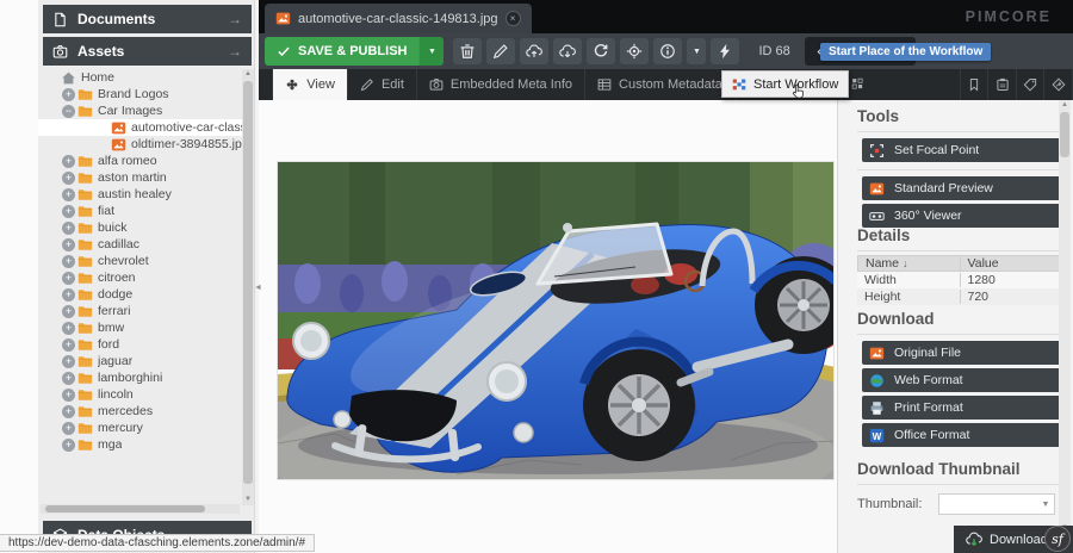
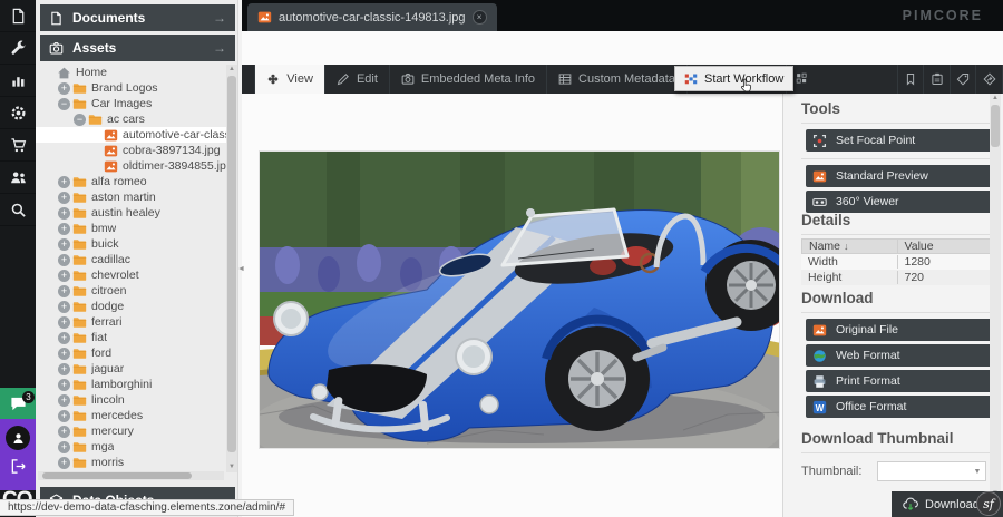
+ 3
  Documents
  Assets
  Home
  Brand Logos
  Car Images
+ ac cars
  automotive-car-clas
+ cobra-3897134.jpg
  oldtimer-3894855.jp
  alfa romeo
  aston martin
  austin healey
- fiat
+ bmw
  buick
  cadillac
  chevrolet
  citroen
  dodge
  ferrari
- bmw
+ fiat
  ford
  jaguar
  lamborghini
  lincoln
  mercedes
  mercury
  mga
+ morris
  automotive-car-classic-149813.jpg
  PIMCORE
- SAVE & PUBLISH
- ID 68
- Start Place of the Workflow
  View
  Edit
  Embedded Meta Info
  Custom Metadata
  Start Workflow
  Tools
  Set Focal Point
  Standard Preview
  360° Viewer
  Details
  Name
  Value
  Width
  1280
  Height
  720
  Download
  Original File
  Web Format
  Print Format
  Office Format
  Download Thumbnail
  Thumbnail:
  Downloa
  sf
  https://dev-demo-data-cfasching.elements.zone/admin/#
